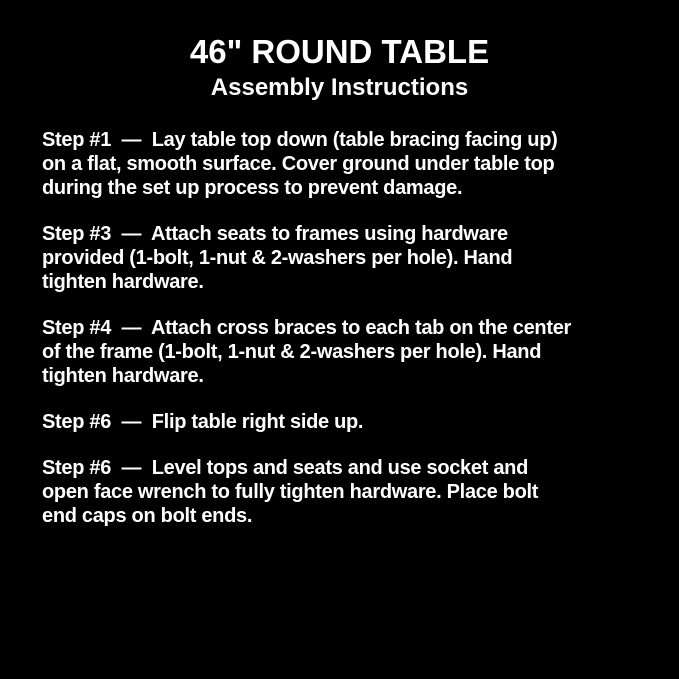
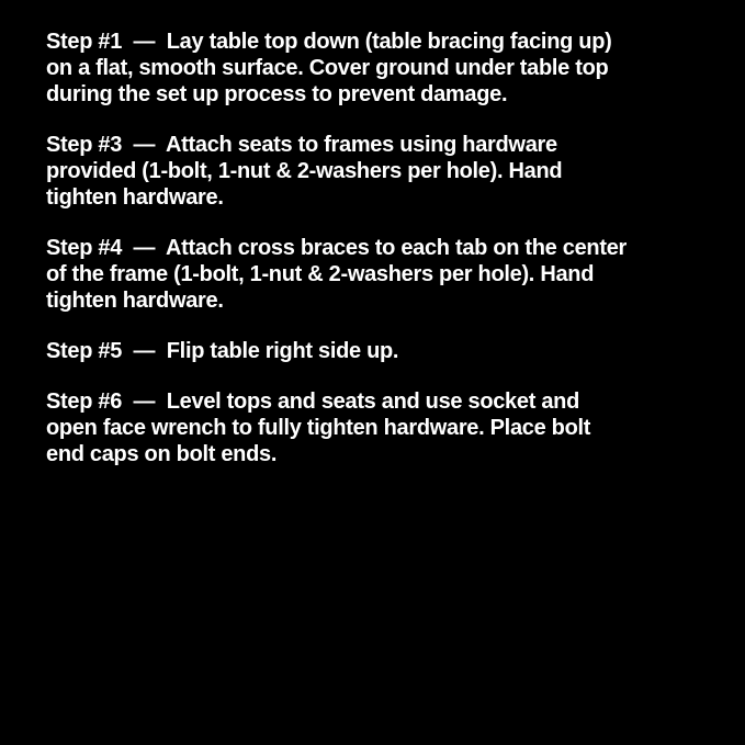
- 46" ROUND TABLE
- Assembly Instructions
  Step #1 — Lay table top down (table bracing facing up)
  on a flat, smooth surface. Cover ground under table top
  during the set up process to prevent damage.
  Step #3 — Attach seats to frames using hardware
  provided (1-bolt, 1-nut & 2-washers per hole). Hand
  tighten hardware.
  Step #4 — Attach cross braces to each tab on the center
  of the frame (1-bolt, 1-nut & 2-washers per hole). Hand
  tighten hardware.
- Step #6 — Flip table right side up.
+ Step #5 — Flip table right side up.
  Step #6 — Level tops and seats and use socket and
  open face wrench to fully tighten hardware. Place bolt
  end caps on bolt ends.
